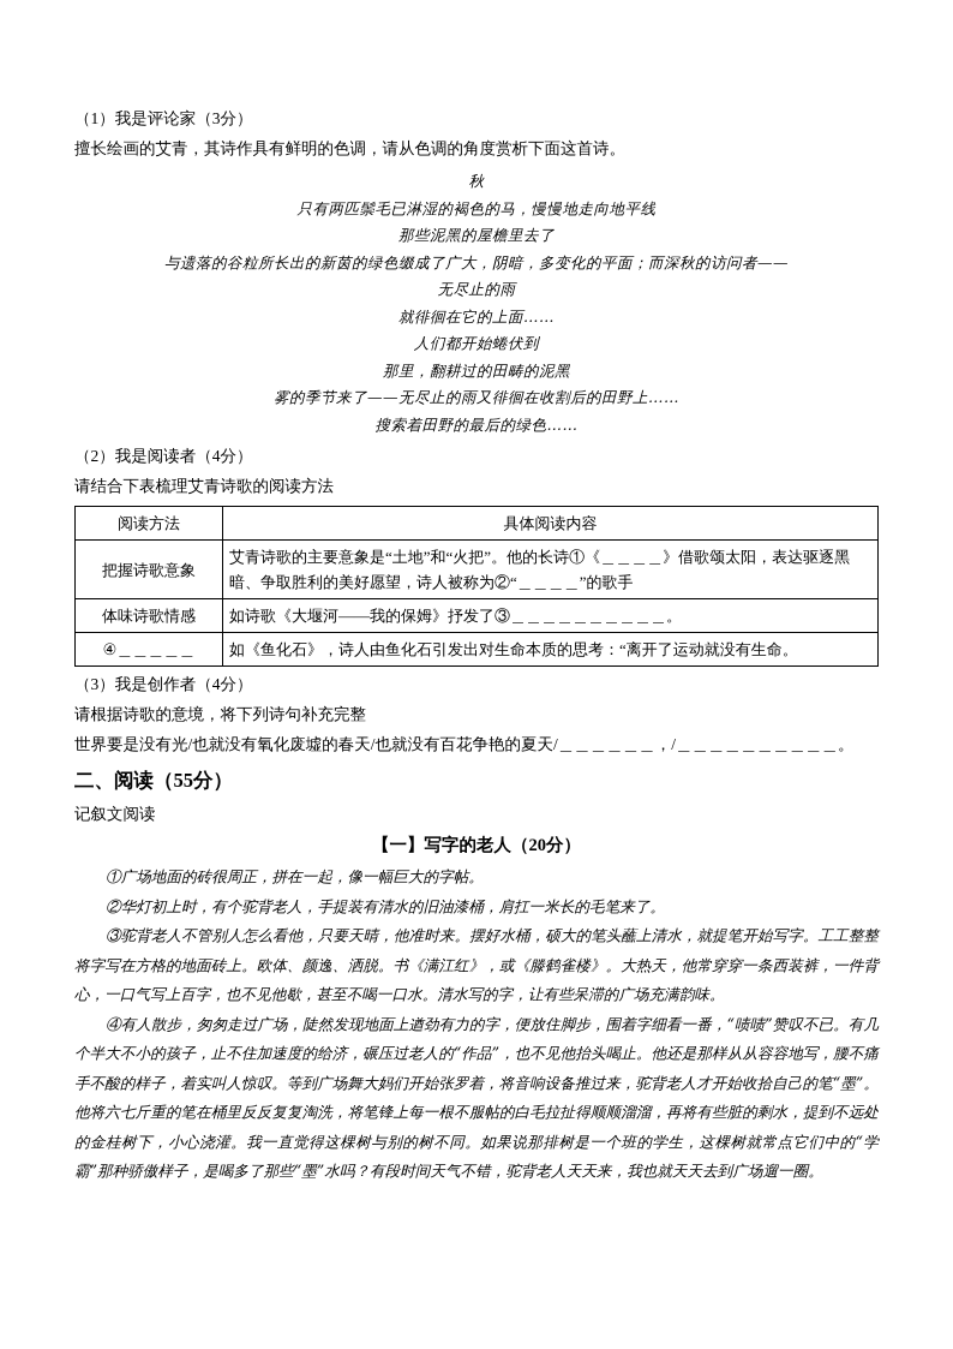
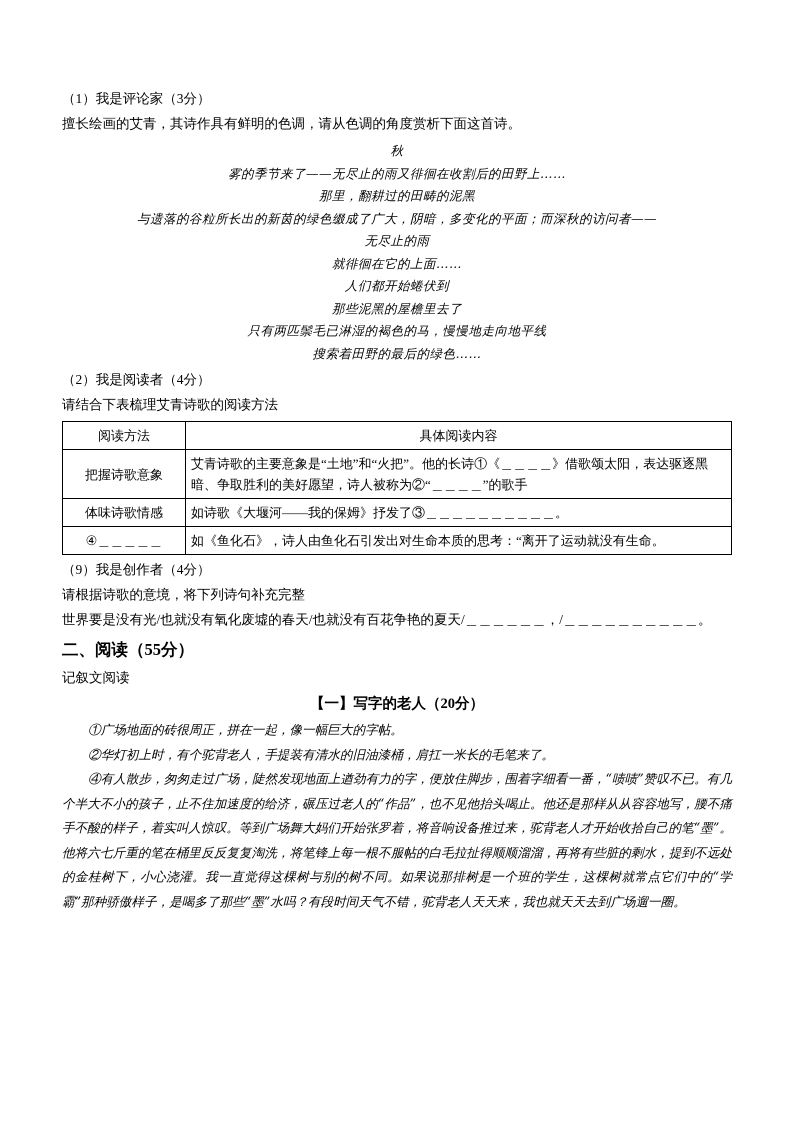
  （1）我是评论家（3分）
  擅长绘画的艾青，其诗作具有鲜明的色调，请从色调的角度赏析下面这首诗。
  秋
- 只有两匹鬃毛已淋湿的褐色的马，慢慢地走向地平线
+ 雾的季节来了——无尽止的雨又徘徊在收割后的田野上……
- 那些泥黑的屋檐里去了
+ 那里，翻耕过的田畴的泥黑
  与遗落的谷粒所长出的新茵的绿色缀成了广大，阴暗，多变化的平面；而深秋的访问者——
  无尽止的雨
  就徘徊在它的上面……
  人们都开始蜷伏到
- 那里，翻耕过的田畴的泥黑
+ 那些泥黑的屋檐里去了
- 雾的季节来了——无尽止的雨又徘徊在收割后的田野上……
+ 只有两匹鬃毛已淋湿的褐色的马，慢慢地走向地平线
  搜索着田野的最后的绿色……
  （2）我是阅读者（4分）
  请结合下表梳理艾青诗歌的阅读方法
  阅读方法	具体阅读内容
  把握诗歌意象	艾青诗歌的主要意象是“土地”和“火把”。他的长诗①《＿＿＿＿》借歌颂太阳，表达驱逐黑暗、争取胜利的美好愿望，诗人被称为②“＿＿＿＿”的歌手
  体味诗歌情感	如诗歌《大堰河——我的保姆》抒发了③＿＿＿＿＿＿＿＿＿＿。
  ④＿＿＿＿＿	如《鱼化石》，诗人由鱼化石引发出对生命本质的思考：“离开了运动就没有生命。
- （3）我是创作者（4分）
+ （9）我是创作者（4分）
  请根据诗歌的意境，将下列诗句补充完整
  世界要是没有光/也就没有氧化废墟的春天/也就没有百花争艳的夏天/＿＿＿＿＿＿，/＿＿＿＿＿＿＿＿＿＿。
  二、阅读（55分）
  记叙文阅读
  【一】写字的老人（20分）
  ①广场地面的砖很周正，拼在一起，像一幅巨大的字帖。
  ②华灯初上时，有个驼背老人，手提装有清水的旧油漆桶，肩扛一米长的毛笔来了。
- ③驼背老人不管别人怎么看他，只要天晴，他准时来。摆好水桶，硕大的笔头蘸上清水，就提笔开始写字。工工整整将字写在方格的地面砖上。欧体、颜逸、洒脱。书《满江红》，或《滕鹤雀楼》。大热天，他常穿穿一条西装裤，一件背心，一口气写上百字，也不见他歇，甚至不喝一口水。清水写的字，让有些呆滞的广场充满韵味。
  ④有人散步，匆匆走过广场，陡然发现地面上遒劲有力的字，便放住脚步，围着字细看一番，“啧啧”赞叹不已。有几个半大不小的孩子，止不住加速度的给济，碾压过老人的“作品”，也不见他抬头喝止。他还是那样从从容容地写，腰不痛手不酸的样子，着实叫人惊叹。等到广场舞大妈们开始张罗着，将音响设备推过来，驼背老人才开始收拾自己的笔“墨”。他将六七斤重的笔在桶里反反复复淘洗，将笔锋上每一根不服帖的白毛拉扯得顺顺溜溜，再将有些脏的剩水，提到不远处的金桂树下，小心浇灌。我一直觉得这棵树与别的树不同。如果说那排树是一个班的学生，这棵树就常点它们中的“学霸”那种骄傲样子，是喝多了那些“墨”水吗？有段时间天气不错，驼背老人天天来，我也就天天去到广场遛一圈。
